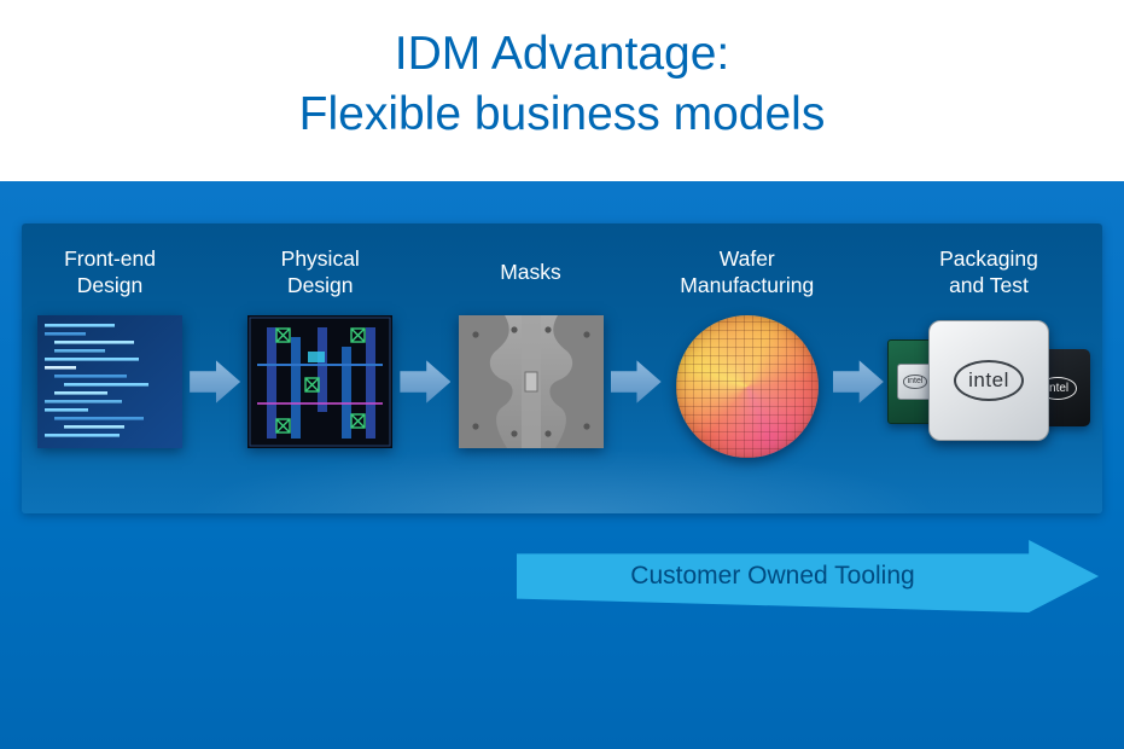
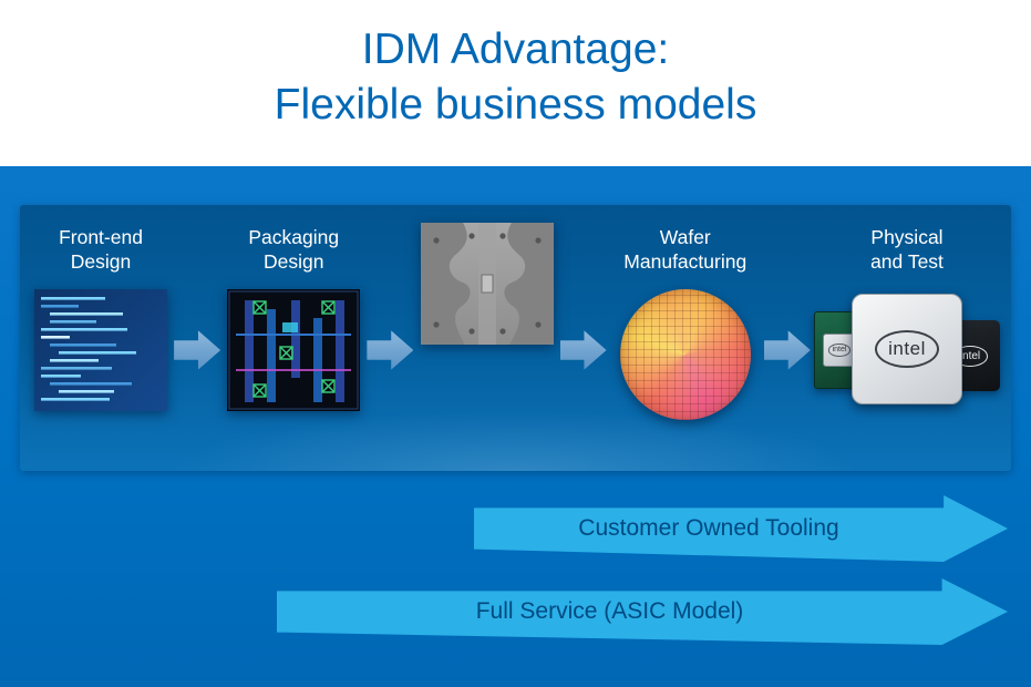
  IDM Advantage:
  Flexible business models
  Front-end
  Design
- Physical
+ Packaging
  Design
- Masks
  Wafer
  Manufacturing
- Packaging
+ Physical
  and Test
  intel
  ntel
  Customer Owned Tooling
+ Full Service (ASIC Model)
